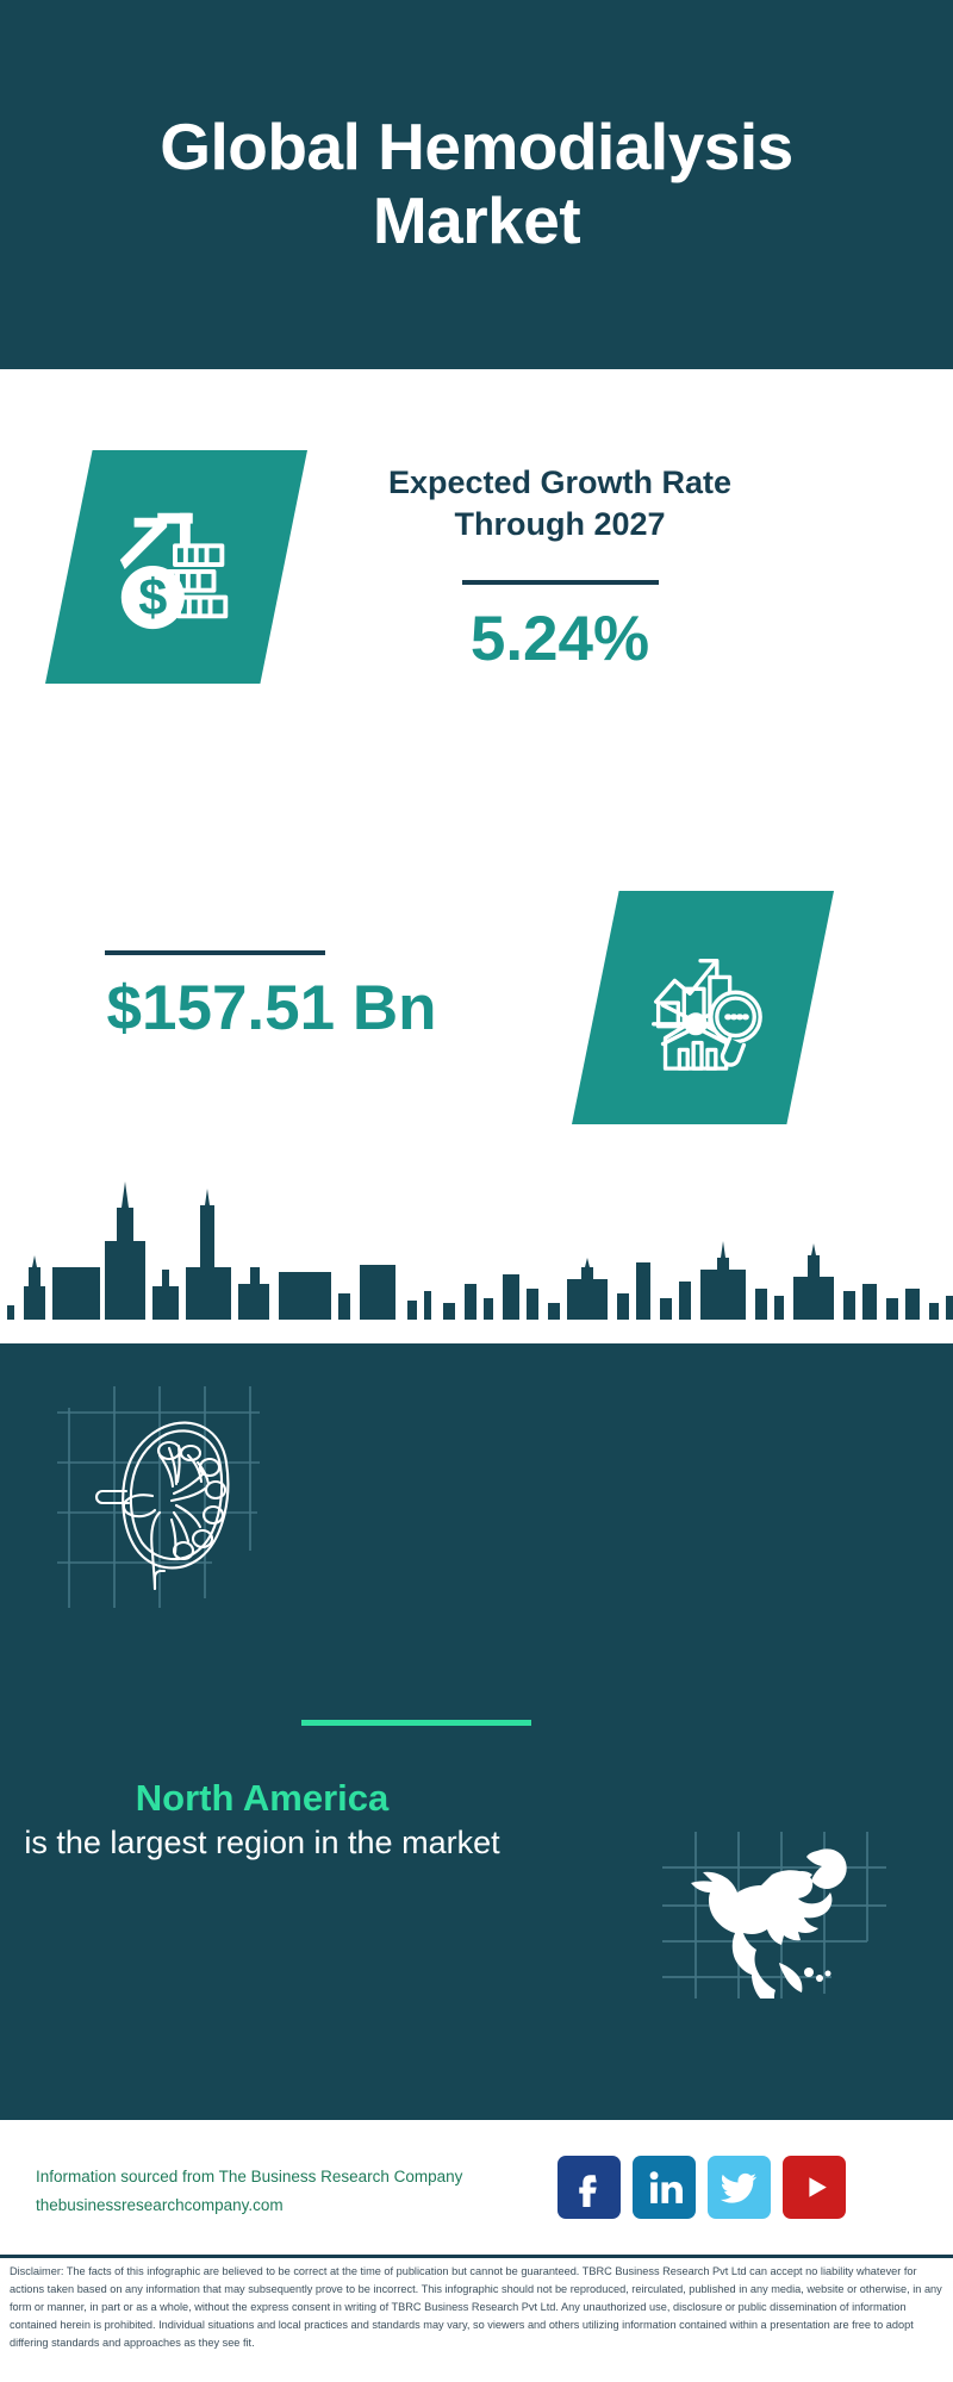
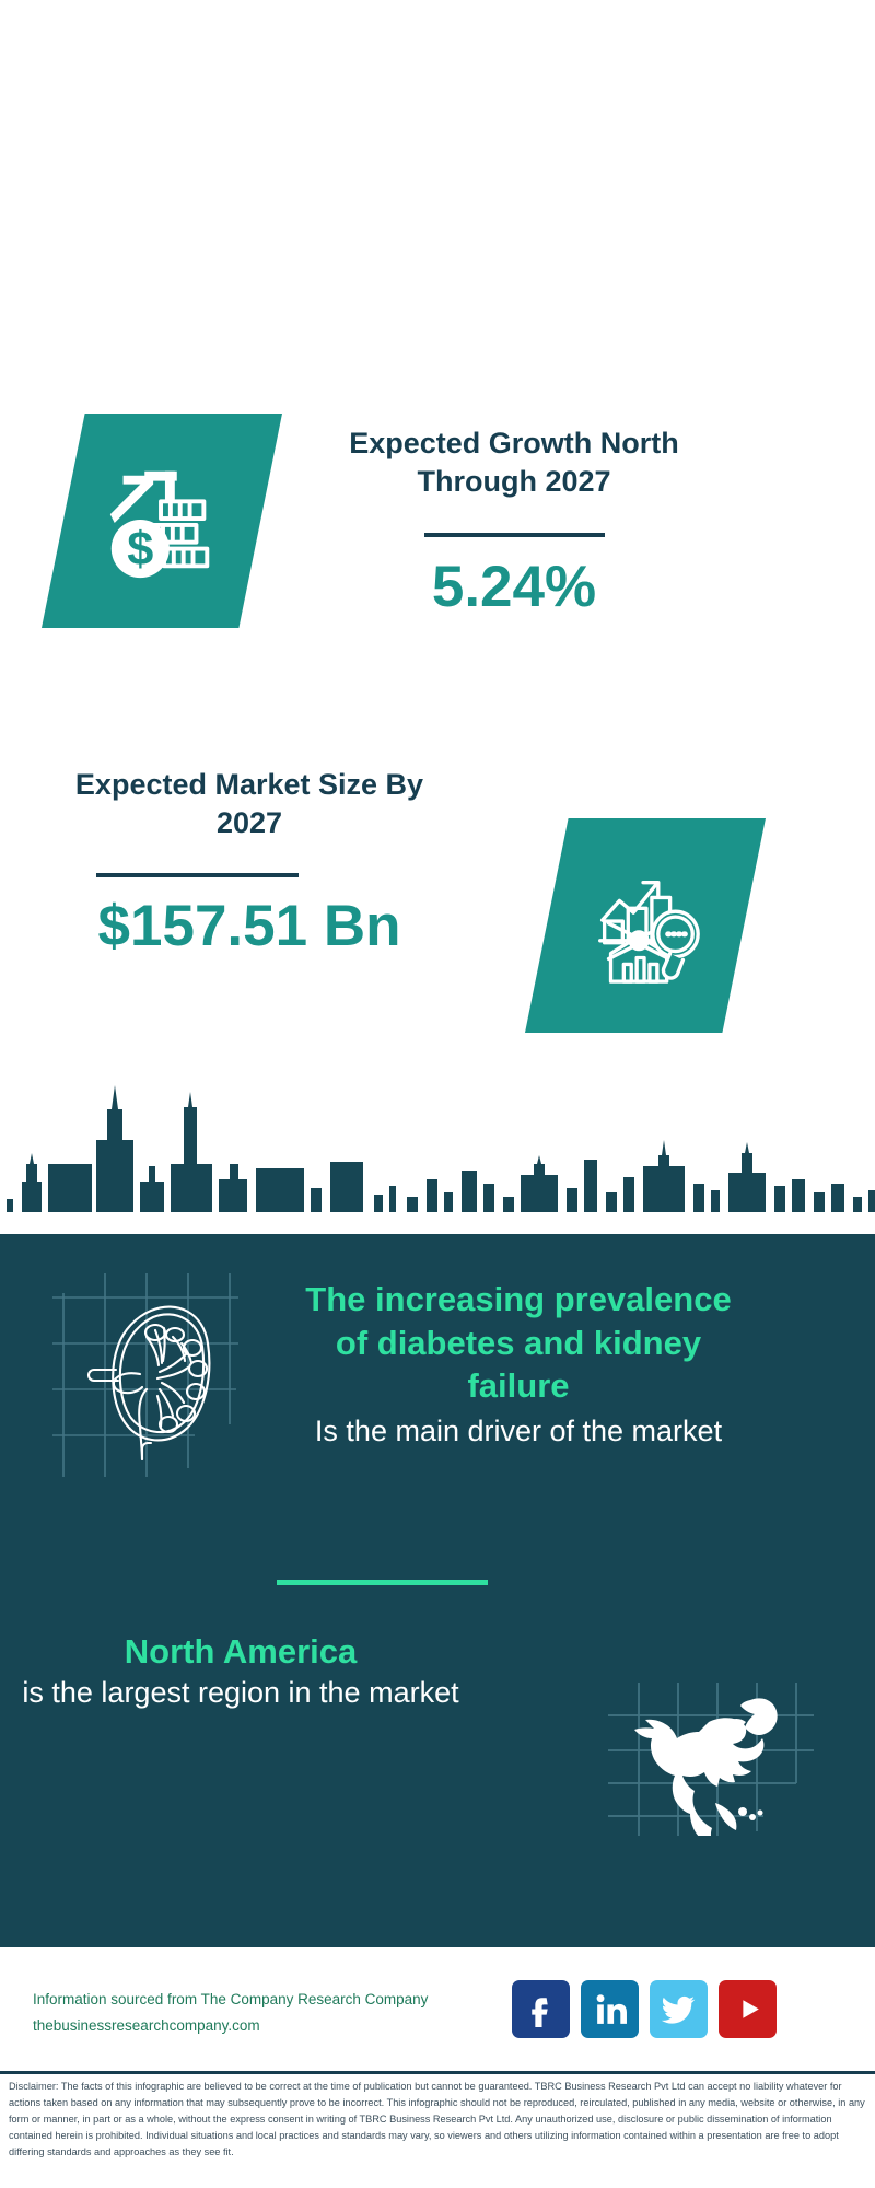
- Global Hemodialysis Market
  $
- Expected Growth Rate Through 2027
+ Expected Growth North Through 2027
  5.24%
+ Expected Market Size By 2027
  $157.51 Bn
+ The increasing prevalence of diabetes and kidney failure
+ Is the main driver of the market
  North America
  is the largest region in the market
- Information sourced from The Business Research Company
+ Information sourced from The Company Research Company
  thebusinessresearchcompany.com
  Disclaimer: The facts of this infographic are believed to be correct at the time of publication but cannot be guaranteed. TBRC Business Research Pvt Ltd can accept no liability whatever for actions taken based on any information that may subsequently prove to be incorrect. This infographic should not be reproduced, reirculated, published in any media, website or otherwise, in any form or manner, in part or as a whole, without the express consent in writing of TBRC Business Research Pvt Ltd. Any unauthorized use, disclosure or public dissemination of information contained herein is prohibited. Individual situations and local practices and standards may vary, so viewers and others utilizing information contained within a presentation are free to adopt differing standards and approaches as they see fit.
